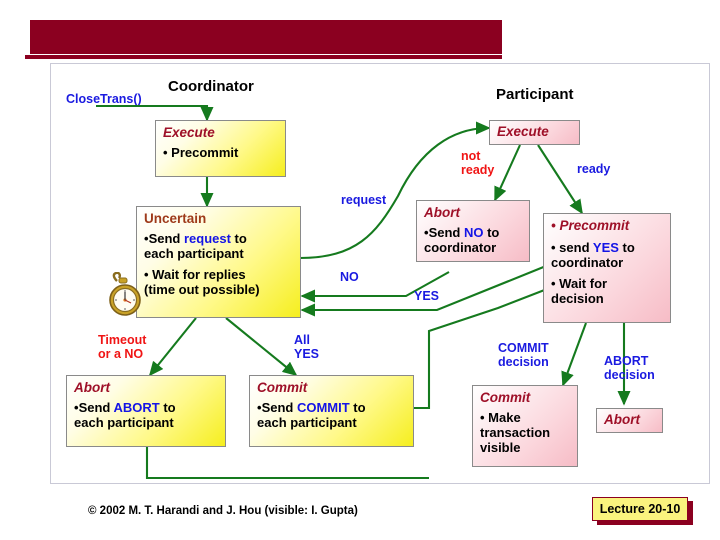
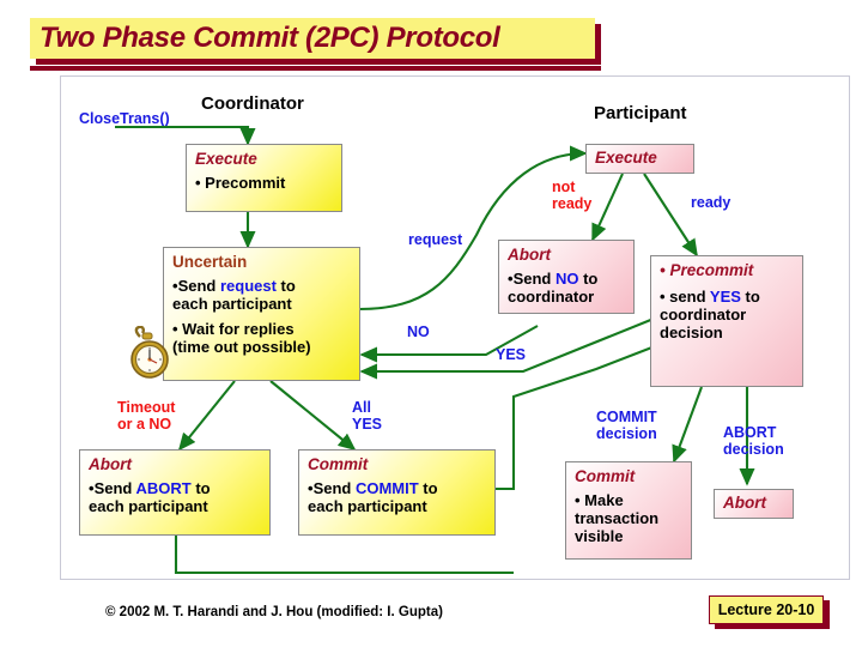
+ Two Phase Commit (2PC) Protocol
  Coordinator
  Participant
  CloseTrans()
  Execute
  • Precommit
  Uncertain
  •Send request to
  each participant
  • Wait for replies
  (time out possible)
  Abort
  •Send ABORT to
  each participant
  Commit
  •Send COMMIT to
  each participant
  Execute
  Abort
  •Send NO to
  coordinator
  • Precommit
  • send YES to
  coordinator
- • Wait for
  decision
  Commit
  • Make
  transaction
  visible
  Abort
  request
  NO
  YES
  Timeout
  or a NO
  All
  YES
  not
  ready
  ready
  COMMIT
  decision
  ABORT
  decision
- © 2002 M. T. Harandi and J. Hou (visible: I. Gupta)
+ © 2002 M. T. Harandi and J. Hou (modified: I. Gupta)
  Lecture 20-10
